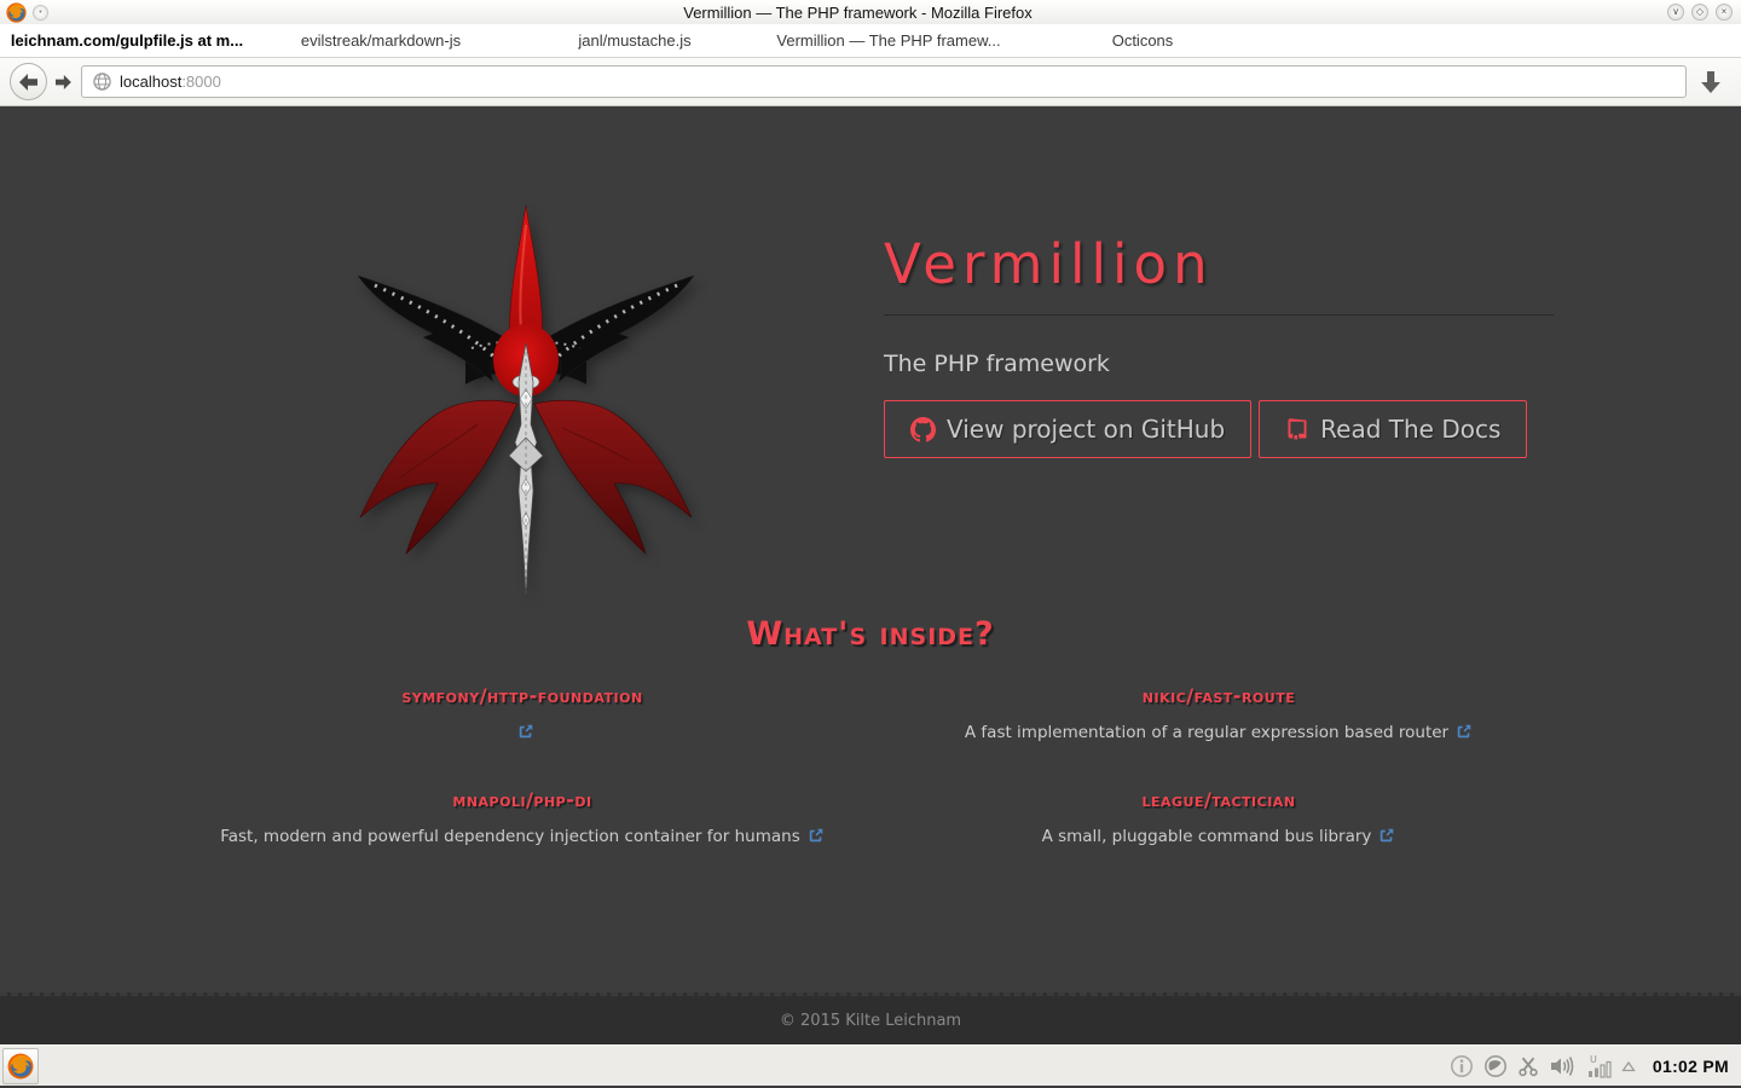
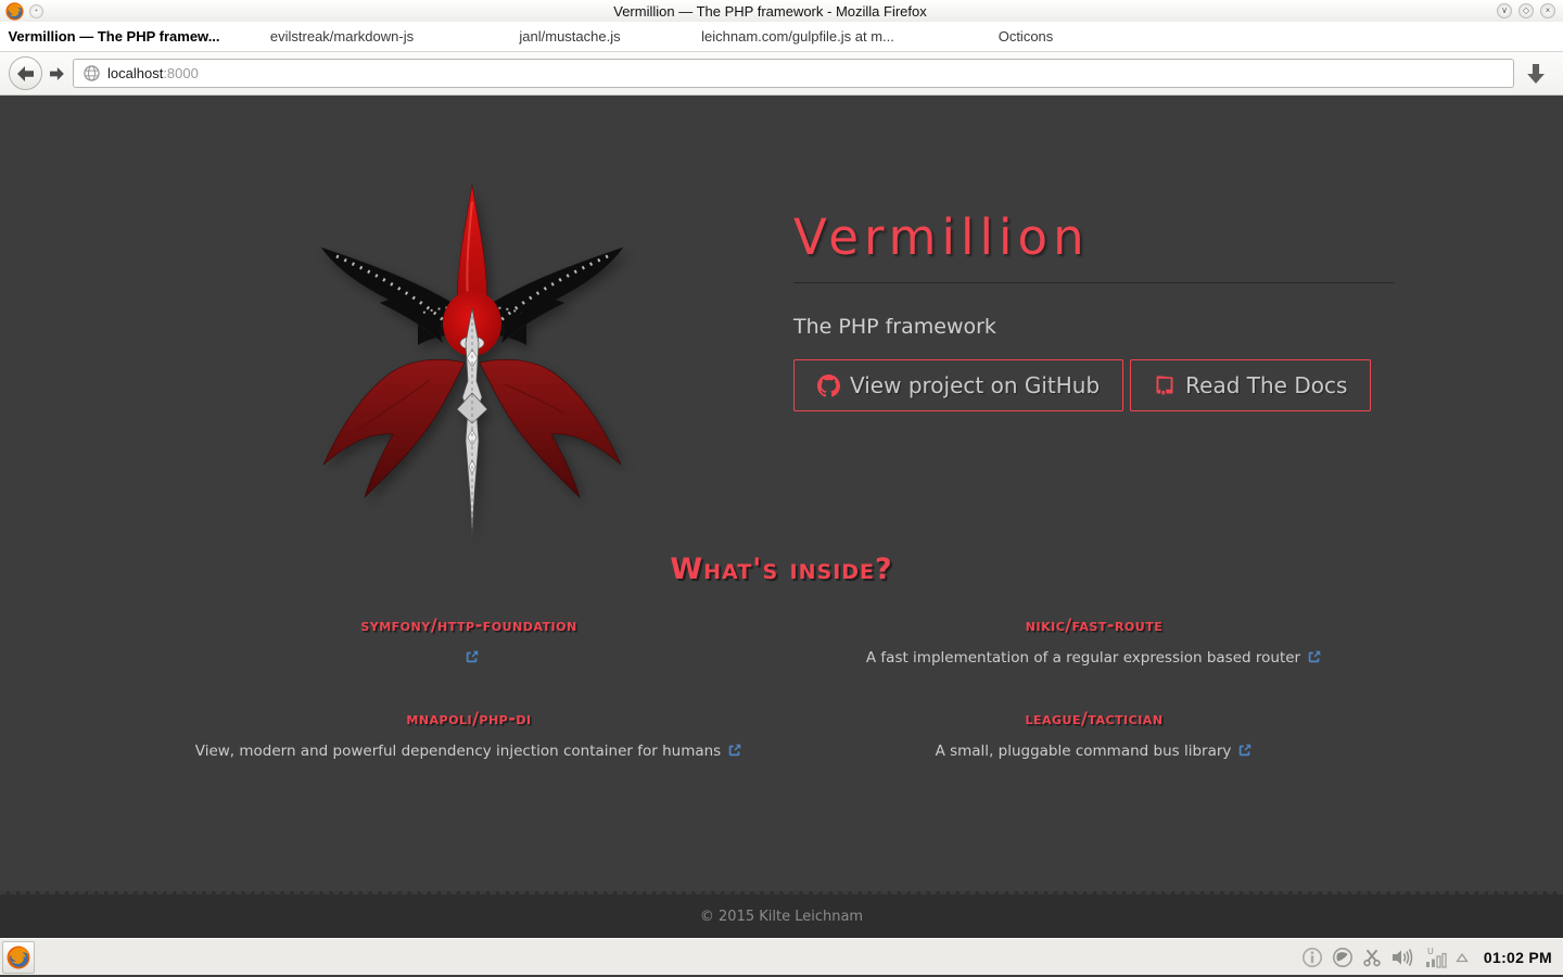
  Vermillion — The PHP framework - Mozilla Firefox
  ∨
  ◇
  ×
- leichnam.com/gulpfile.js at m...
+ Vermillion — The PHP framew...
  evilstreak/markdown-js
  janl/mustache.js
- Vermillion — The PHP framew...
+ leichnam.com/gulpfile.js at m...
  Octicons
  localhost:8000
  Vermillion
  The PHP framework
  View project on GitHub
  Read The Docs
  What's inside?
  symfony/http-foundation
  nikic/fast-route
  A fast implementation of a regular expression based router
  mnapoli/php-di
- Fast, modern and powerful dependency injection container for humans
+ View, modern and powerful dependency injection container for humans
  league/tactician
  A small, pluggable command bus library
  © 2015 Kilte Leichnam
  U
  01:02 PM
